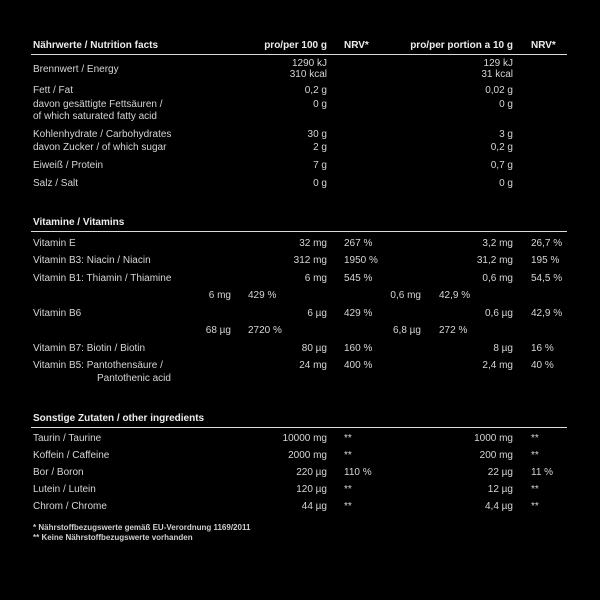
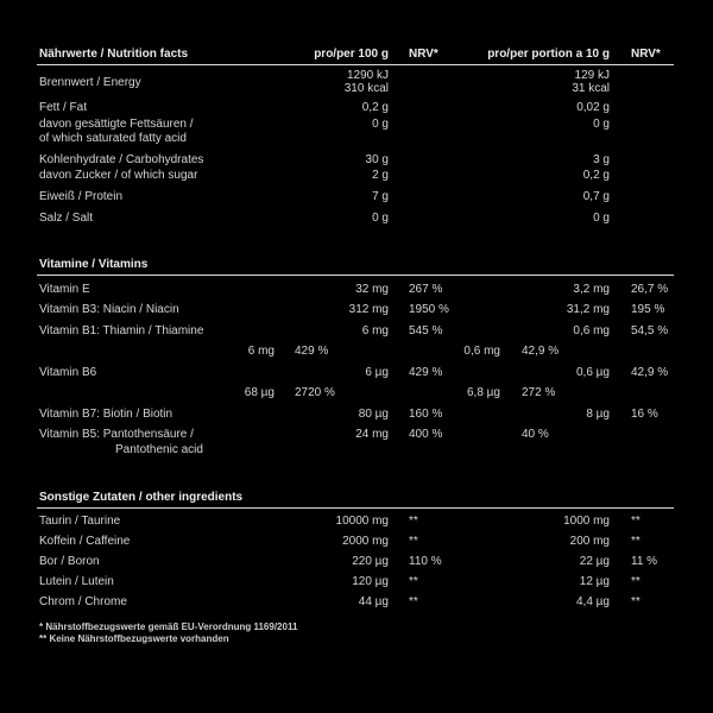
  Nährwerte / Nutrition facts
  pro/per 100 g
  NRV*
  pro/per portion a 10 g
  NRV*
  Brennwert / Energy
  1290 kJ
  310 kcal
  129 kJ
  31 kcal
  Fett / Fat
  0,2 g
  0,02 g
  davon gesättigte Fettsäuren /
  of which saturated fatty acid
  0 g
  0 g
  Kohlenhydrate / Carbohydrates
  30 g
  3 g
  davon Zucker / of which sugar
  2 g
  0,2 g
  Eiweiß / Protein
  7 g
  0,7 g
  Salz / Salt
  0 g
  0 g
  Vitamine / Vitamins
  Vitamin E
  32 mg
  267 %
  3,2 mg
  26,7 %
  Vitamin B3: Niacin / Niacin
  312 mg
  1950 %
  31,2 mg
  195 %
  Vitamin B1: Thiamin / Thiamine
  6 mg
  545 %
  0,6 mg
  54,5 %
  6 mg
  429 %
  0,6 mg
  42,9 %
  Vitamin B6
  6 µg
  429 %
  0,6 µg
  42,9 %
  68 µg
  2720 %
  6,8 µg
  272 %
  Vitamin B7: Biotin / Biotin
  80 µg
  160 %
  8 µg
  16 %
  Vitamin B5: Pantothensäure /
  Pantothenic acid
  24 mg
  400 %
- 2,4 mg
  40 %
  Sonstige Zutaten / other ingredients
  Taurin / Taurine
  10000 mg
  **
  1000 mg
  **
  Koffein / Caffeine
  2000 mg
  **
  200 mg
  **
  Bor / Boron
  220 µg
  110 %
  22 µg
  11 %
  Lutein / Lutein
  120 µg
  **
  12 µg
  **
  Chrom / Chrome
  44 µg
  **
  4,4 µg
  **
  * Nährstoffbezugswerte gemäß EU-Verordnung 1169/2011
  ** Keine Nährstoffbezugswerte vorhanden
